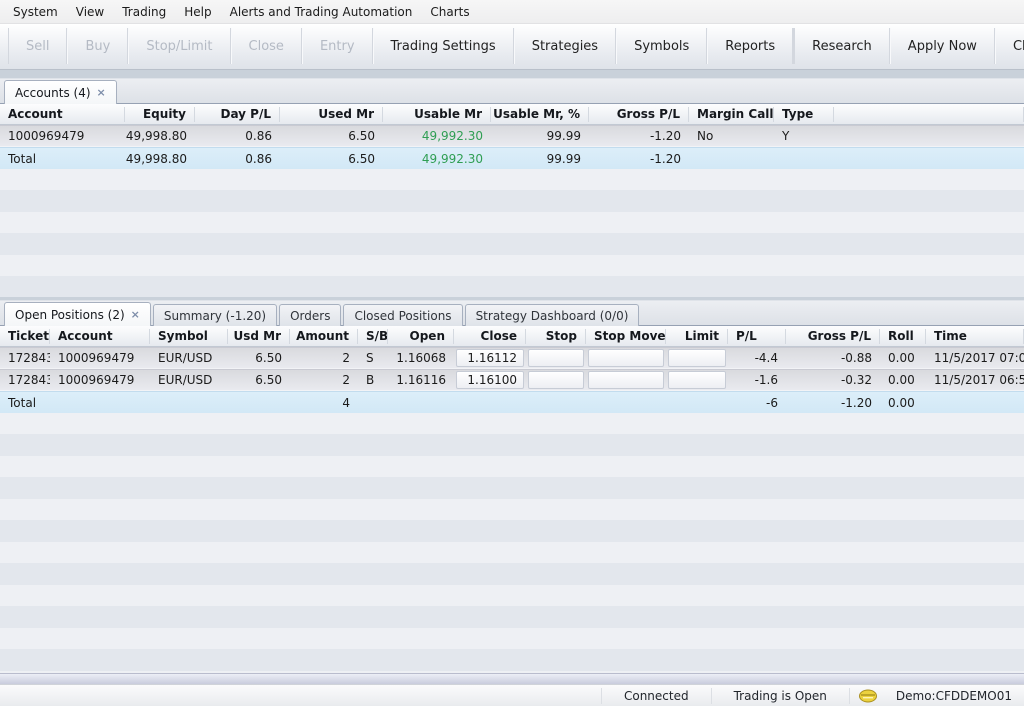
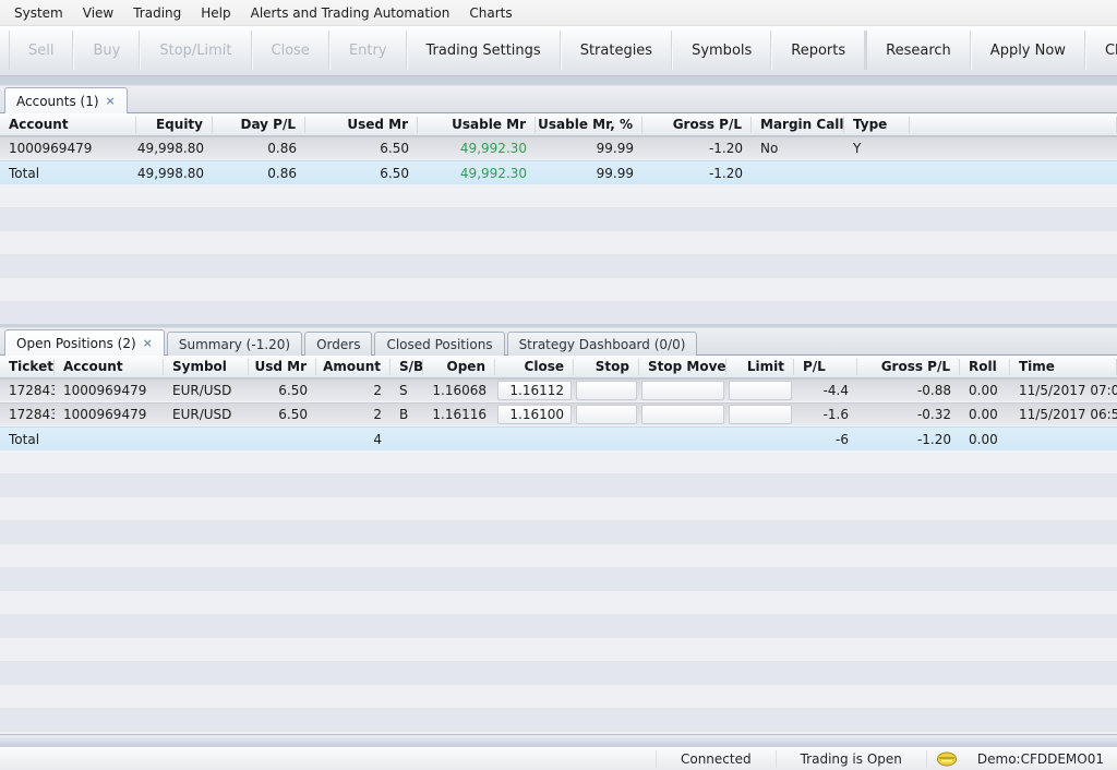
  System
  View
  Trading
  Help
  Alerts and Trading Automation
  Charts
  Sell
  Buy
  Stop/Limit
  Close
  Entry
  Trading Settings
  Strategies
  Symbols
  Reports
  Research
  Apply Now
- Accounts (4)
+ Accounts (1)
  ×
  Account
  Equity
  Day P/L
  Used Mr
  Usable Mr
  Usable Mr, %
  Gross P/L
  Margin Call
  Type
  1000969479
  49,998.80
  0.86
  6.50
  49,992.30
  99.99
  -1.20
  No
  Y
  Total
  49,998.80
  0.86
  6.50
  49,992.30
  99.99
  -1.20
  Open Positions (2)
  ×
  Summary (-1.20)
  Orders
  Closed Positions
  Strategy Dashboard (0/0)
  Ticket
  Account
  Symbol
  Usd Mr
  Amount
  S/B
  Open
  Close
  Stop
  Stop Move
  Limit
  P/L
  Gross P/L
  Roll
  Time
  172843
  1000969479
  EUR/USD
  6.50
  2
  S
  1.16068
  1.16112
  -4.4
  -0.88
  0.00
  11/5/2017 07:0
  172843
  1000969479
  EUR/USD
  6.50
  2
  B
  1.16116
  1.16100
  -1.6
  -0.32
  0.00
  11/5/2017 06:5
  Total
  4
  -6
  -1.20
  0.00
  Connected
  Trading is Open
  Demo:CFDDEMO01
